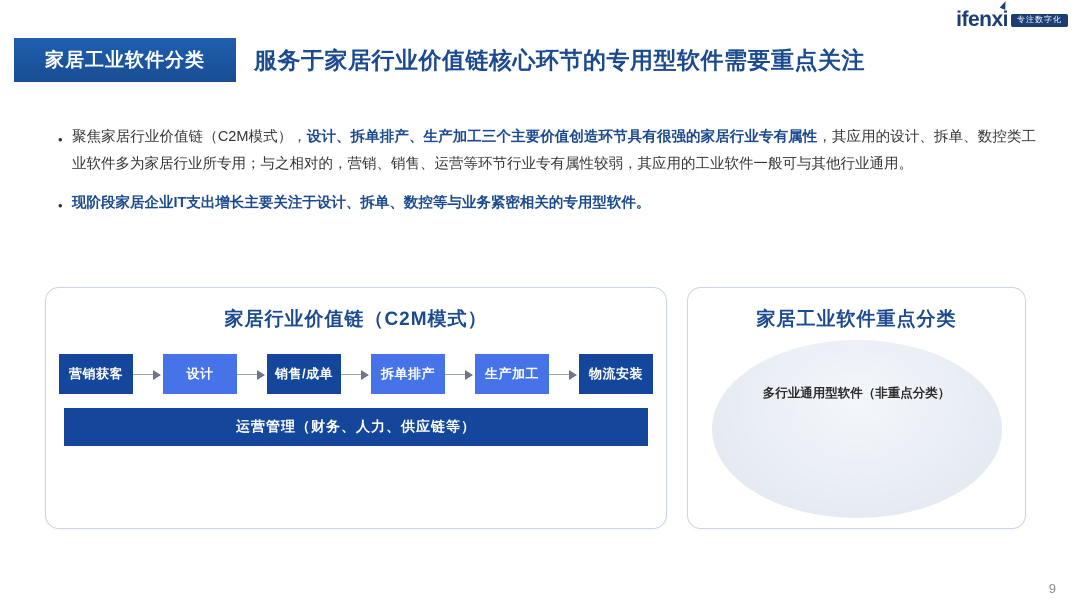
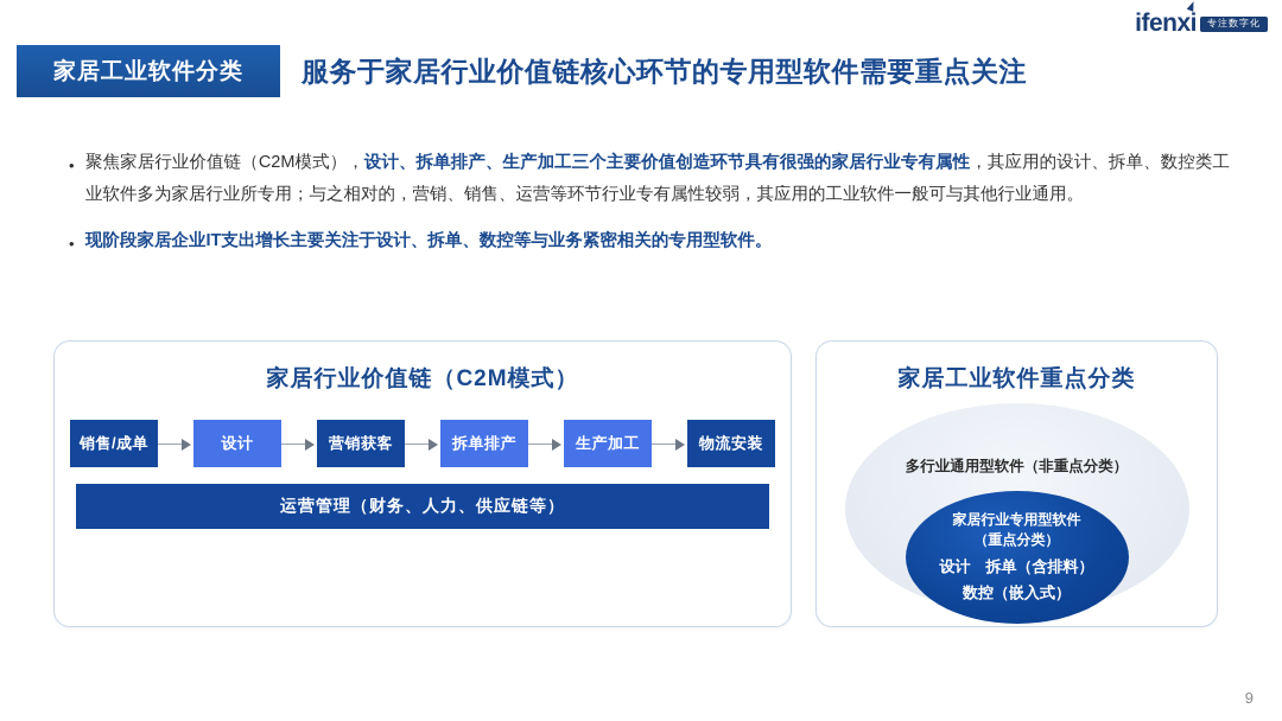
  ifenxi
  专注数字化
  家居工业软件分类
  服务于家居行业价值链核心环节的专用型软件需要重点关注
  •
  聚焦家居行业价值链（C2M模式），设计、拆单排产、生产加工三个主要价值创造环节具有很强的家居行业专有属性，其应用的设计、拆单、数控类工业软件多为家居行业所专用；与之相对的，营销、销售、运营等环节行业专有属性较弱，其应用的工业软件一般可与其他行业通用。
  •
  现阶段家居企业IT支出增长主要关注于设计、拆单、数控等与业务紧密相关的专用型软件。
  家居行业价值链（C2M模式）
- 营销获客
+ 销售/成单
  设计
- 销售/成单
+ 营销获客
  拆单排产
  生产加工
  物流安装
  运营管理（财务、人力、供应链等）
  家居工业软件重点分类
  多行业通用型软件（非重点分类）
+ 家居行业专用型软件
+ （重点分类）
+ 设计 拆单（含排料）
+ 数控（嵌入式）
  9
